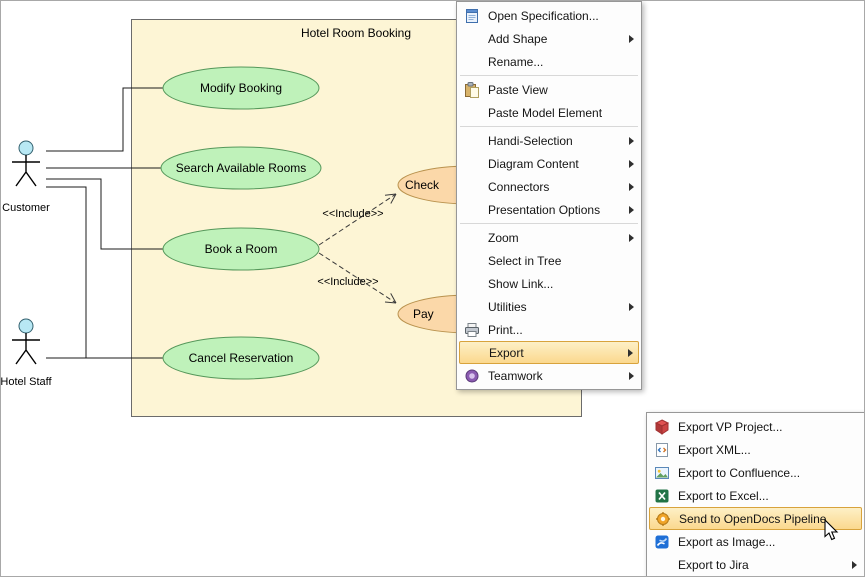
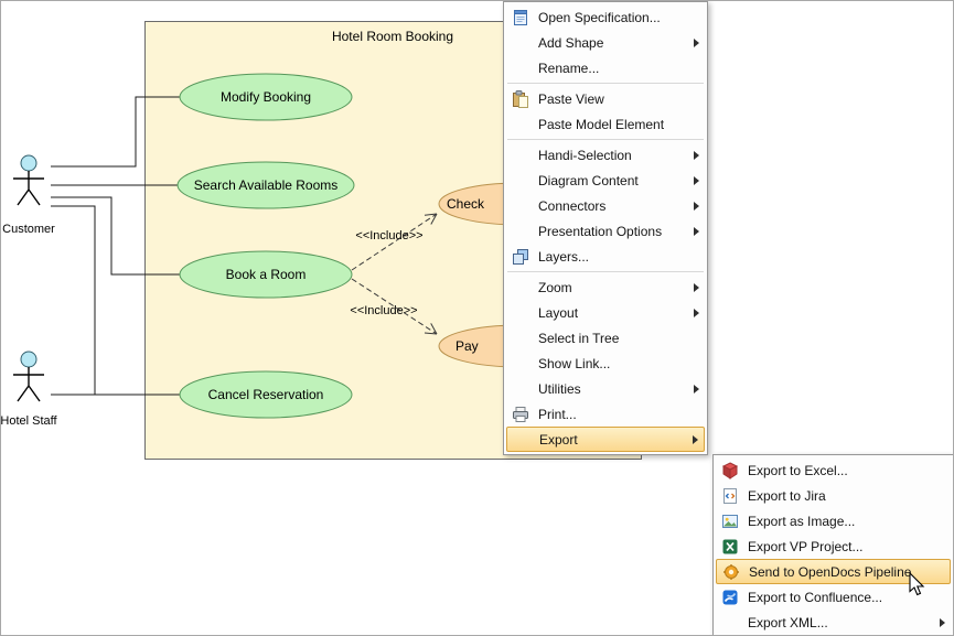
  Hotel Room Booking
  <<Include>>
  <<Include>>
  Check
  Pay
  Modify Booking
  Search Available Rooms
  Book a Room
  Cancel Reservation
  Customer
  Hotel Staff
  Open Specification...
  Add Shape
  Rename...
  Paste View
  Paste Model Element
  Handi-Selection
  Diagram Content
  Connectors
  Presentation Options
+ Layers...
  Zoom
+ Layout
  Select in Tree
  Show Link...
  Utilities
  Print...
  Export
- Teamwork
- Export VP Project...
+ Export to Excel...
- Export XML...
+ Export to Jira
- Export to Confluence...
+ Export as Image...
- Export to Excel...
+ Export VP Project...
  Send to OpenDocs Pipeline
- Export as Image...
+ Export to Confluence...
- Export to Jira
+ Export XML...
